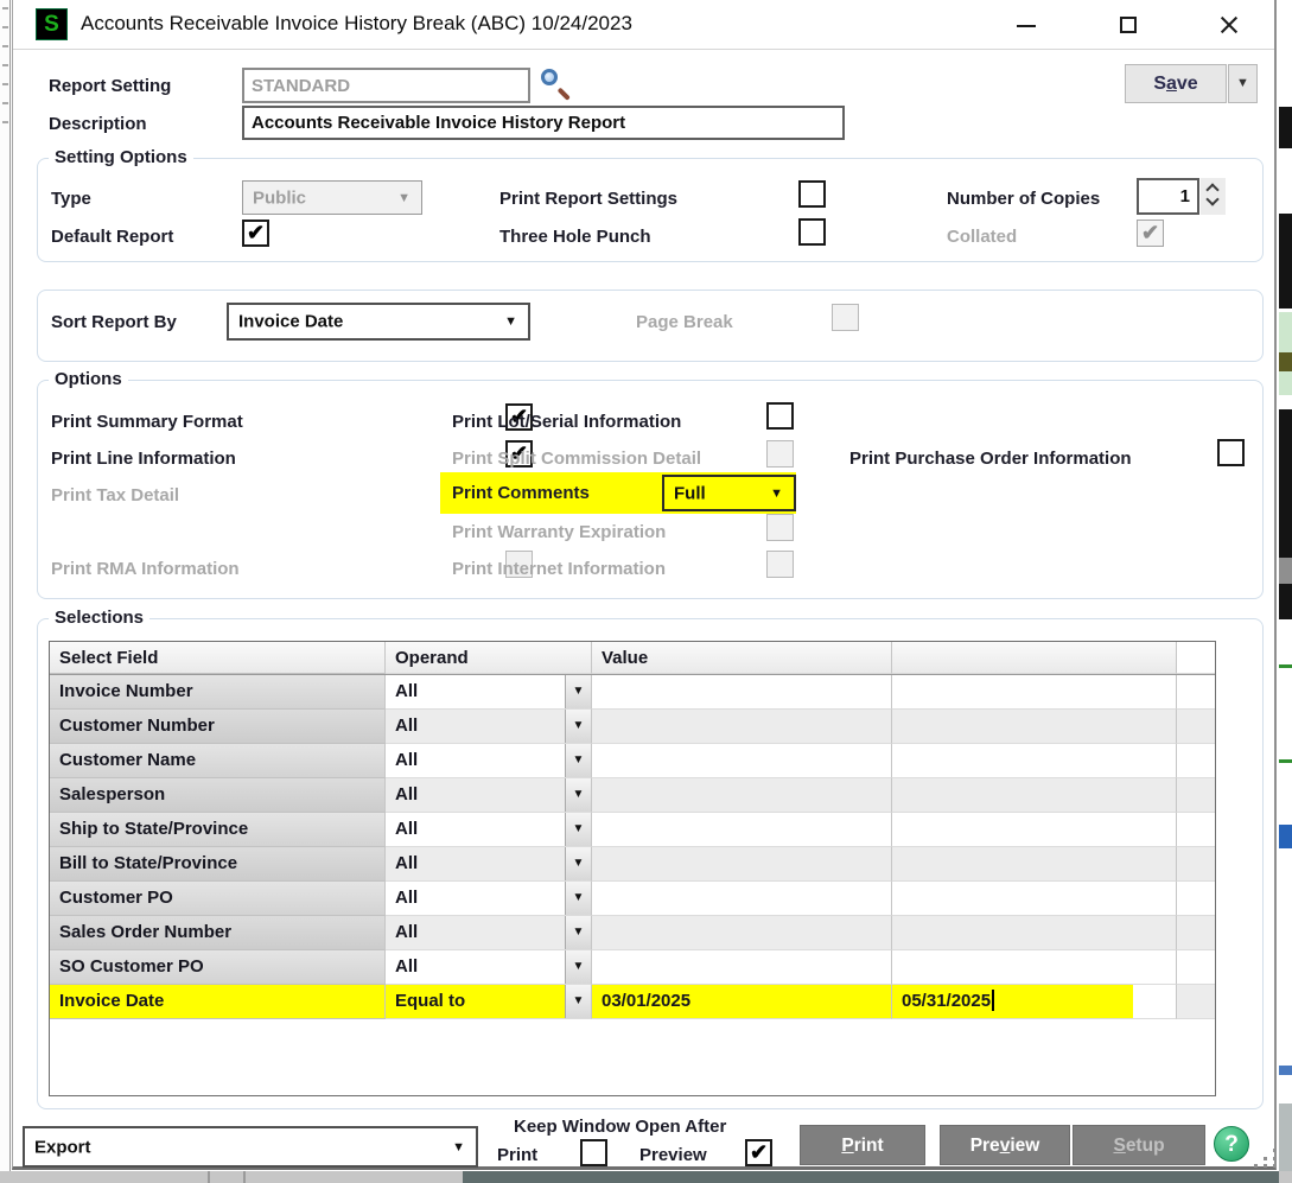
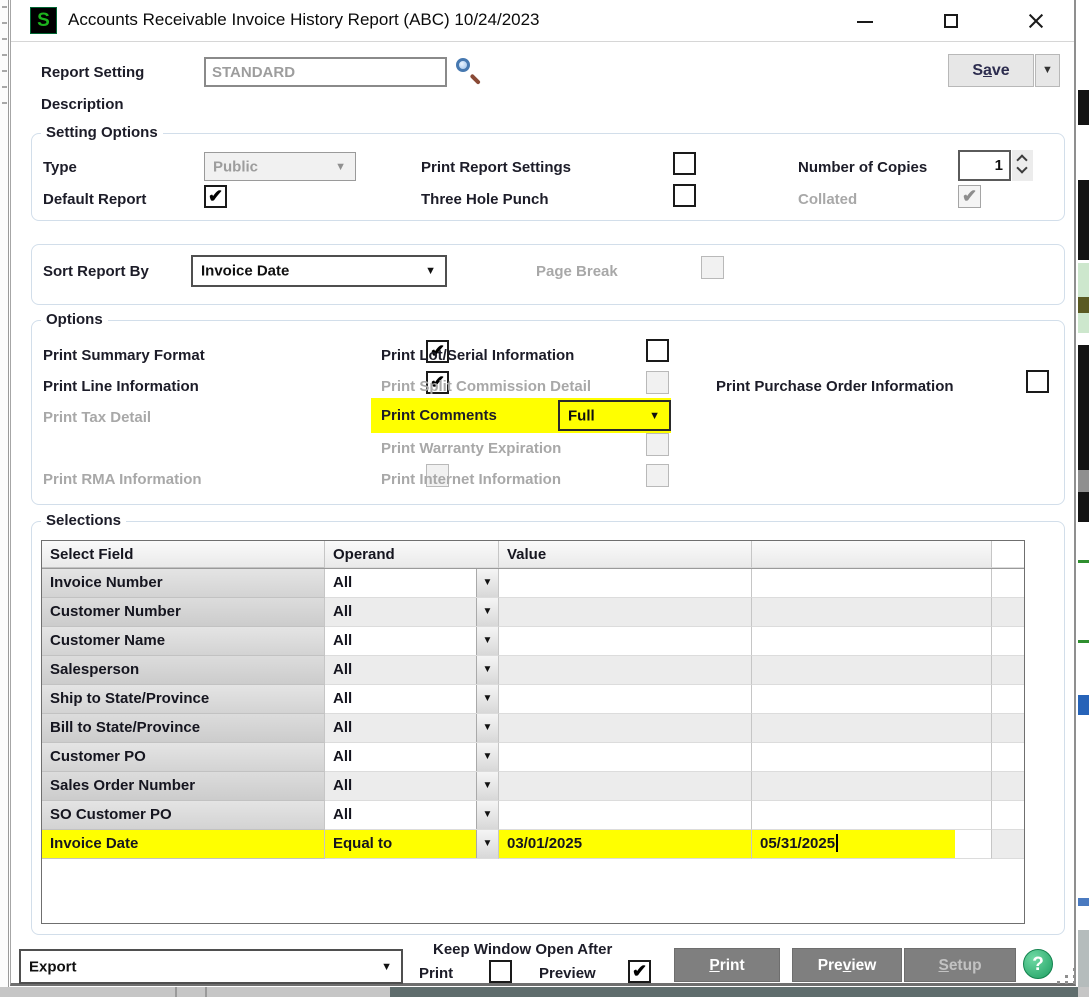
  S
- Accounts Receivable Invoice History Break (ABC) 10/24/2023
+ Accounts Receivable Invoice History Report (ABC) 10/24/2023
  Report Setting
  STANDARD
  Save
  ▼
  Description
- Accounts Receivable Invoice History Report
  Setting Options
  Type
  Public
  ▼
  Print Report Settings
  Number of Copies
  1
  Default Report
  ✔
  Three Hole Punch
  Collated
  ✔
  Sort Report By
  Invoice Date
  ▼
  Page Break
  Options
  Print Summary Format
  ✔
  Print Lot/Serial Information
  Print Line Information
  ✔
  Print Split Commission Detail
  Print Purchase Order Information
  Print Tax Detail
  Print Comments
  Full
  ▼
  Print Warranty Expiration
  Print RMA Information
  Print Internet Information
  Selections
  Select Field
  Operand
  Value
  Invoice Number
  All
  ▼
  Customer Number
  All
  ▼
  Customer Name
  All
  ▼
  Salesperson
  All
  ▼
  Ship to State/Province
  All
  ▼
  Bill to State/Province
  All
  ▼
  Customer PO
  All
  ▼
  Sales Order Number
  All
  ▼
  SO Customer PO
  All
  ▼
  Invoice Date
  Equal to
  ▼
  03/01/2025
  05/31/2025
  Export
  ▼
  Keep Window Open After
  Print
  Preview
  ✔
  Print
  Preview
  Setup
  ?
